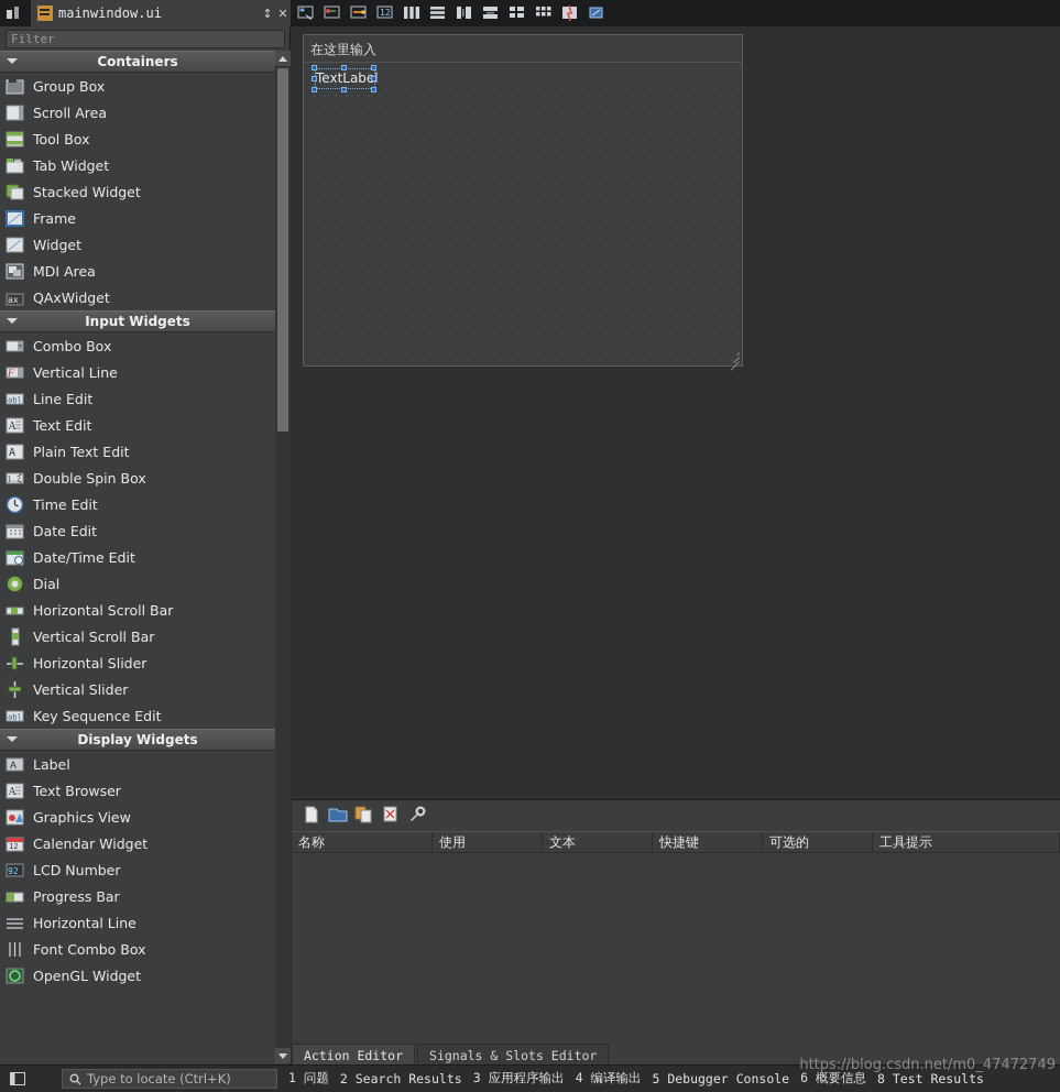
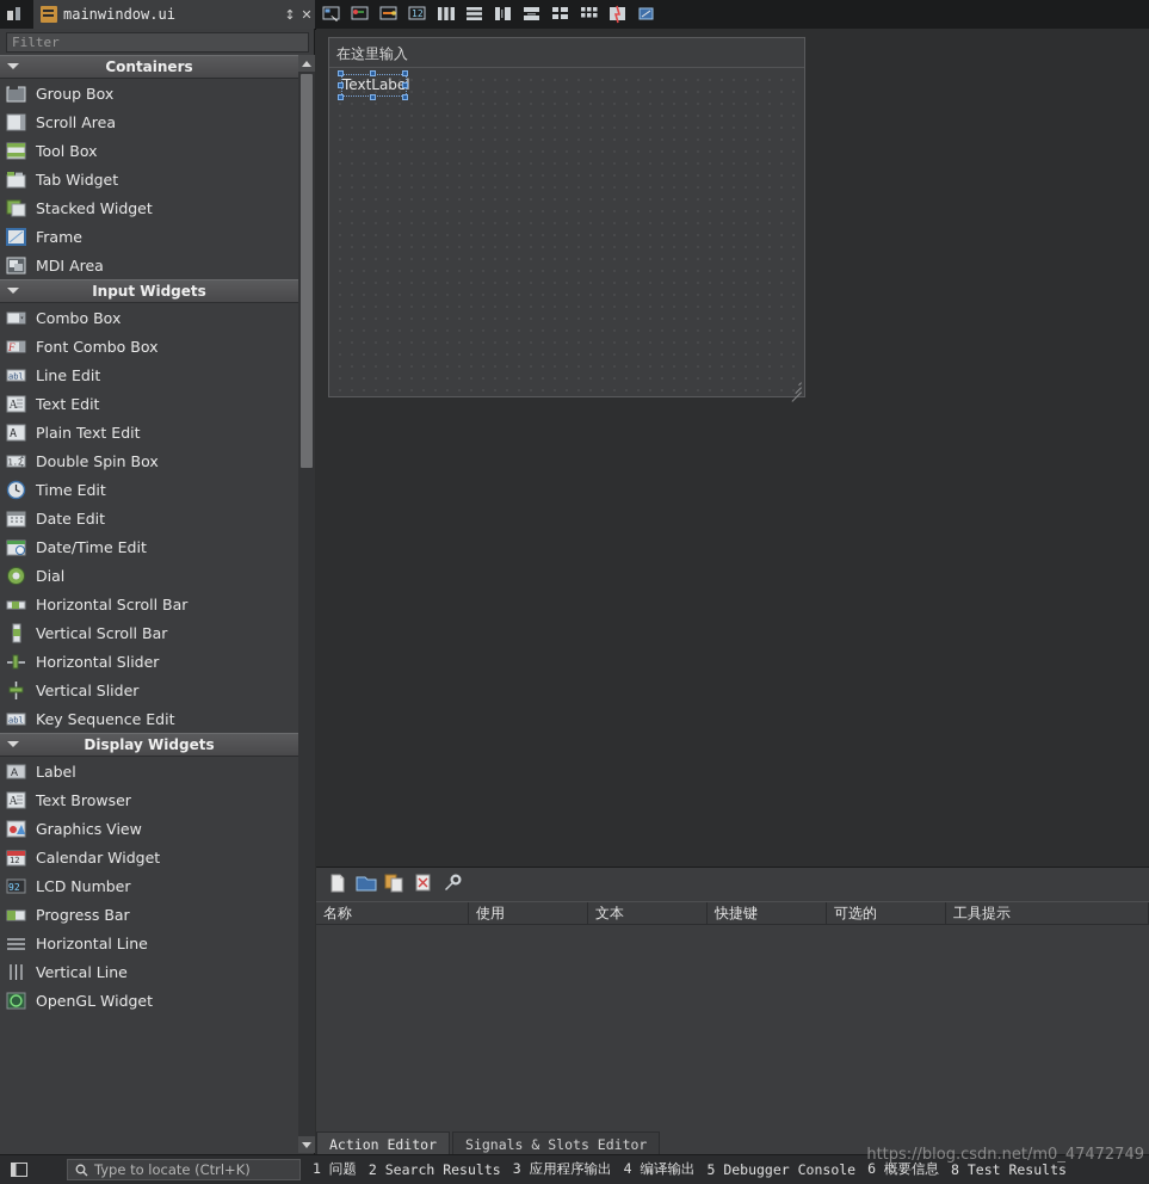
  mainwindow.ui
  ↕
  ✕
  12
  Filter
  Containers
  Group Box
  Scroll Area
  Tool Box
  Tab Widget
  Stacked Widget
  Frame
- Widget
  MDI Area
- ax
- QAxWidget
  Input Widgets
  Combo Box
  F
- Vertical Line
+ Font Combo Box
  abl
  Line Edit
  A
  Text Edit
  A
  Plain Text Edit
  1.2
  Double Spin Box
  Time Edit
  Date Edit
  Date/Time Edit
  Dial
  Horizontal Scroll Bar
  Vertical Scroll Bar
  Horizontal Slider
  Vertical Slider
  abl
  Key Sequence Edit
  Display Widgets
  A
  Label
  A
  Text Browser
  Graphics View
  12
  Calendar Widget
  92
  LCD Number
  Progress Bar
  Horizontal Line
- Font Combo Box
+ Vertical Line
  OpenGL Widget
  在这里输入
  TextLab
  名称
  使用
  文本
  快捷键
  可选的
  工具提示
  Action Editor
  Signals & Slots Editor
  Type to locate (Ctrl+K)
  1 问题
  2 Search Results
  3 应用程序输出
  4 编译输出
  5 Debugger Console
  6 概要信息
  8 Test Results
  https://blog.csdn.net/m0_47472749
